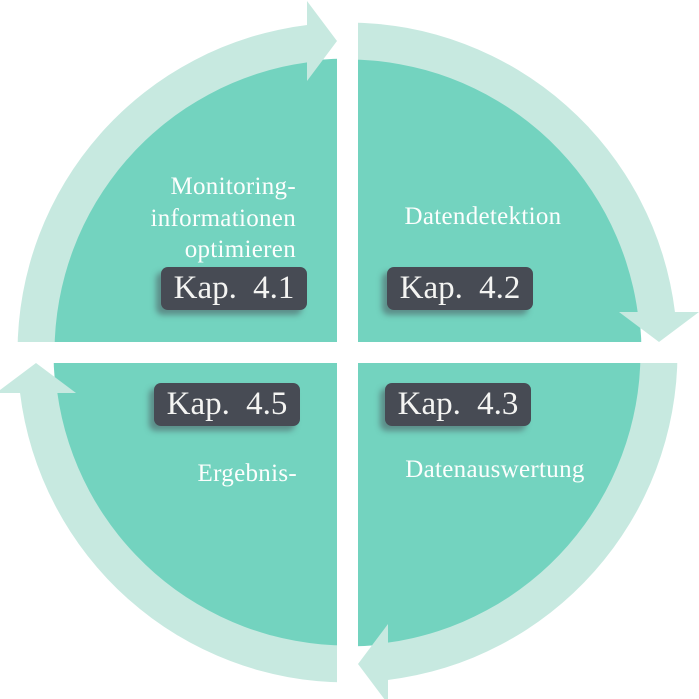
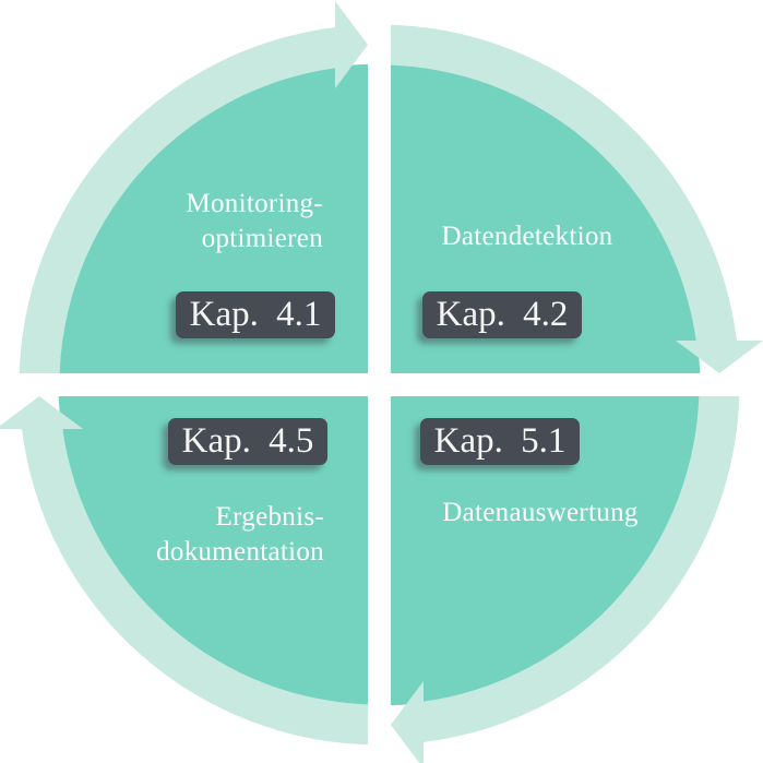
  Monitoring-
- informationen
  optimieren
  Datendetektion
  Datenauswertung
  Ergebnis-
+ dokumentation
  Kap. 4.1
  Kap. 4.2
- Kap. 4.3
+ Kap. 5.1
  Kap. 4.5
